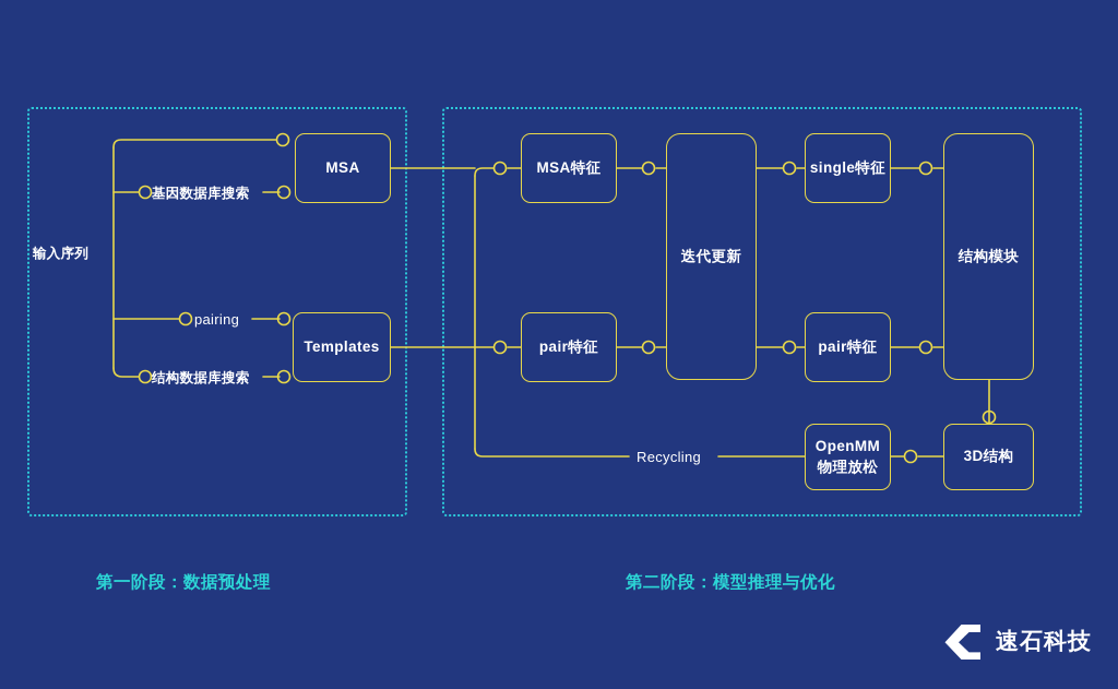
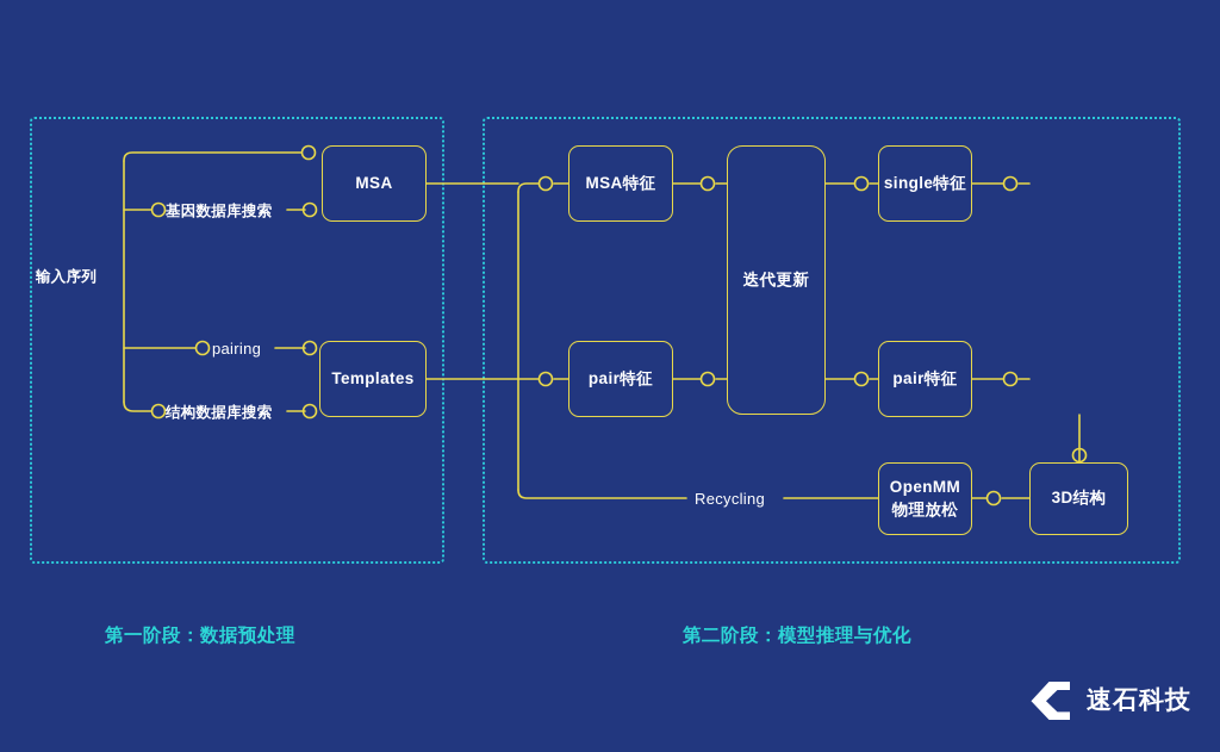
  输入序列
  基因数据库搜索
  pairing
  结构数据库搜索
  MSA
  Templates
  MSA特征
  pair特征
  迭代更新
  single特征
  pair特征
- 结构模块
  OpenMM
  物理放松
  3D结构
  Recycling
  第一阶段：数据预处理
  第二阶段：模型推理与优化
  速石科技
